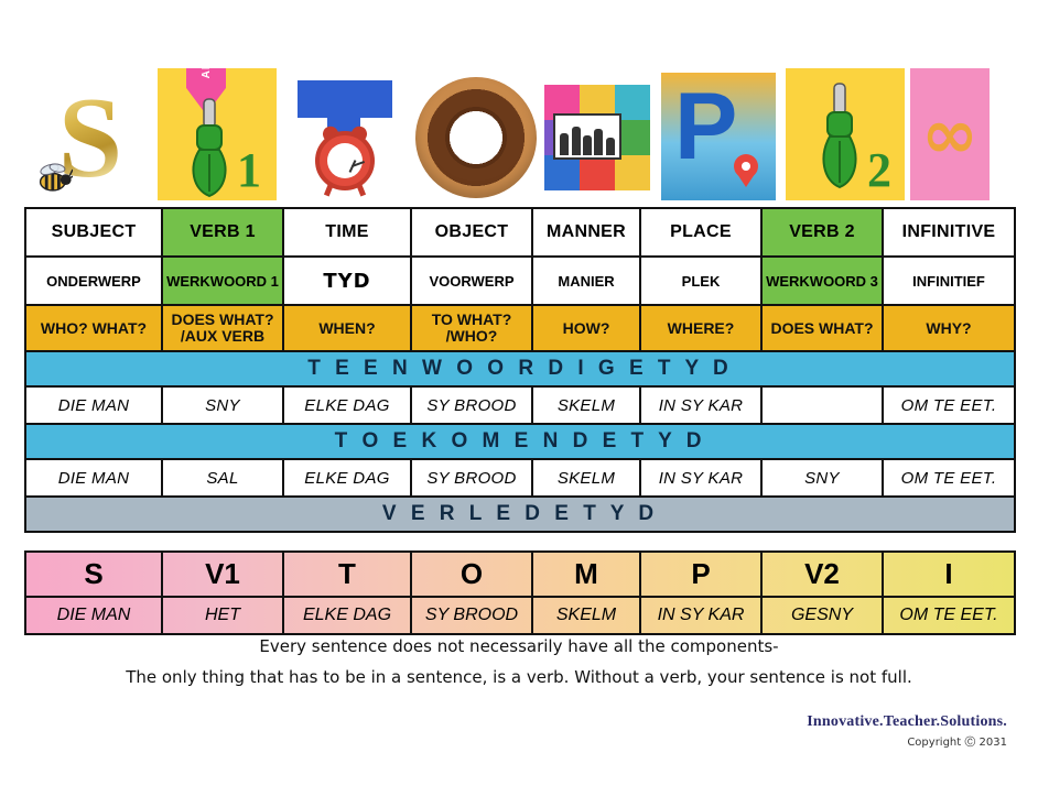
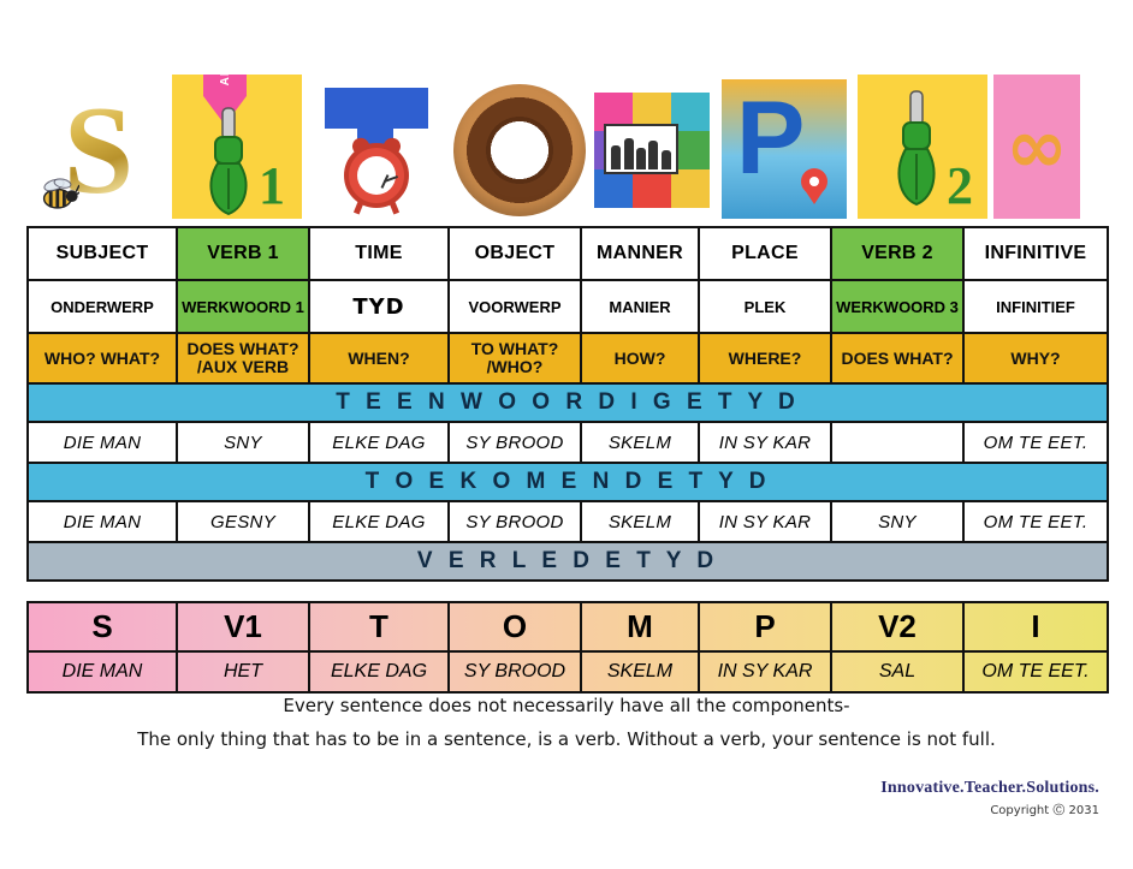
  S
  1
  P
  2
  ∞
  SUBJECT	VERB 1	TIME	OBJECT	MANNER	PLACE	VERB 2	INFINITIVE
  ONDERWERP	WERKWOORD 1	TYD	VOORWERP	MANIER	PLEK	WERKWOORD 3	INFINITIEF
  WHO? WHAT?	DOES WHAT? /AUX VERB	WHEN?	TO WHAT? /WHO?	HOW?	WHERE?	DOES WHAT?	WHY?
  T E E N W O O R D I G E T Y D
  DIE MAN	SNY	ELKE DAG	SY BROOD	SKELM	IN SY KAR		OM TE EET.
  T O E K O M E N D E T Y D
- DIE MAN	SAL	ELKE DAG	SY BROOD	SKELM	IN SY KAR	SNY	OM TE EET.
+ DIE MAN	GESNY	ELKE DAG	SY BROOD	SKELM	IN SY KAR	SNY	OM TE EET.
  V E R L E D E T Y D
  S	V1	T	O	M	P	V2	I
- DIE MAN	HET	ELKE DAG	SY BROOD	SKELM	IN SY KAR	GESNY	OM TE EET.
+ DIE MAN	HET	ELKE DAG	SY BROOD	SKELM	IN SY KAR	SAL	OM TE EET.
  Every sentence does not necessarily have all the components-
  The only thing that has to be in a sentence, is a verb. Without a verb, your sentence is not full.
  Innovative.Teacher.Solutions.
  Copyright Ⓒ 2031
